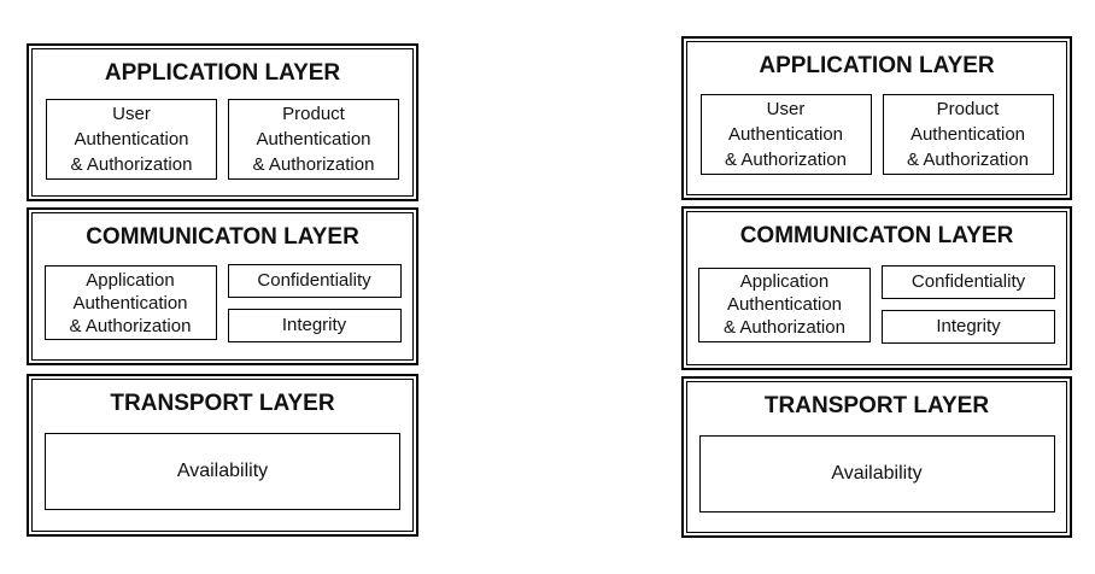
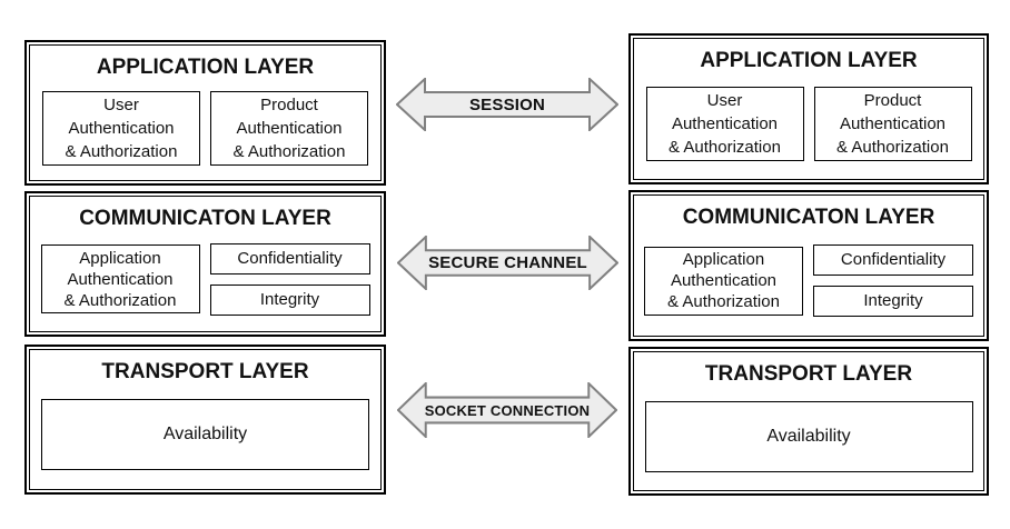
  APPLICATION LAYER
  User
  Authentication
  & Authorization
  Product
  Authentication
  & Authorization
  COMMUNICATON LAYER
  Application
  Authentication
  & Authorization
  Confidentiality
  Integrity
  TRANSPORT LAYER
  Availability
  APPLICATION LAYER
  User
  Authentication
  & Authorization
  Product
  Authentication
  & Authorization
  COMMUNICATON LAYER
  Application
  Authentication
  & Authorization
  Confidentiality
  Integrity
  TRANSPORT LAYER
  Availability
+ SESSION
+ SECURE CHANNEL
+ SOCKET CONNECTION
